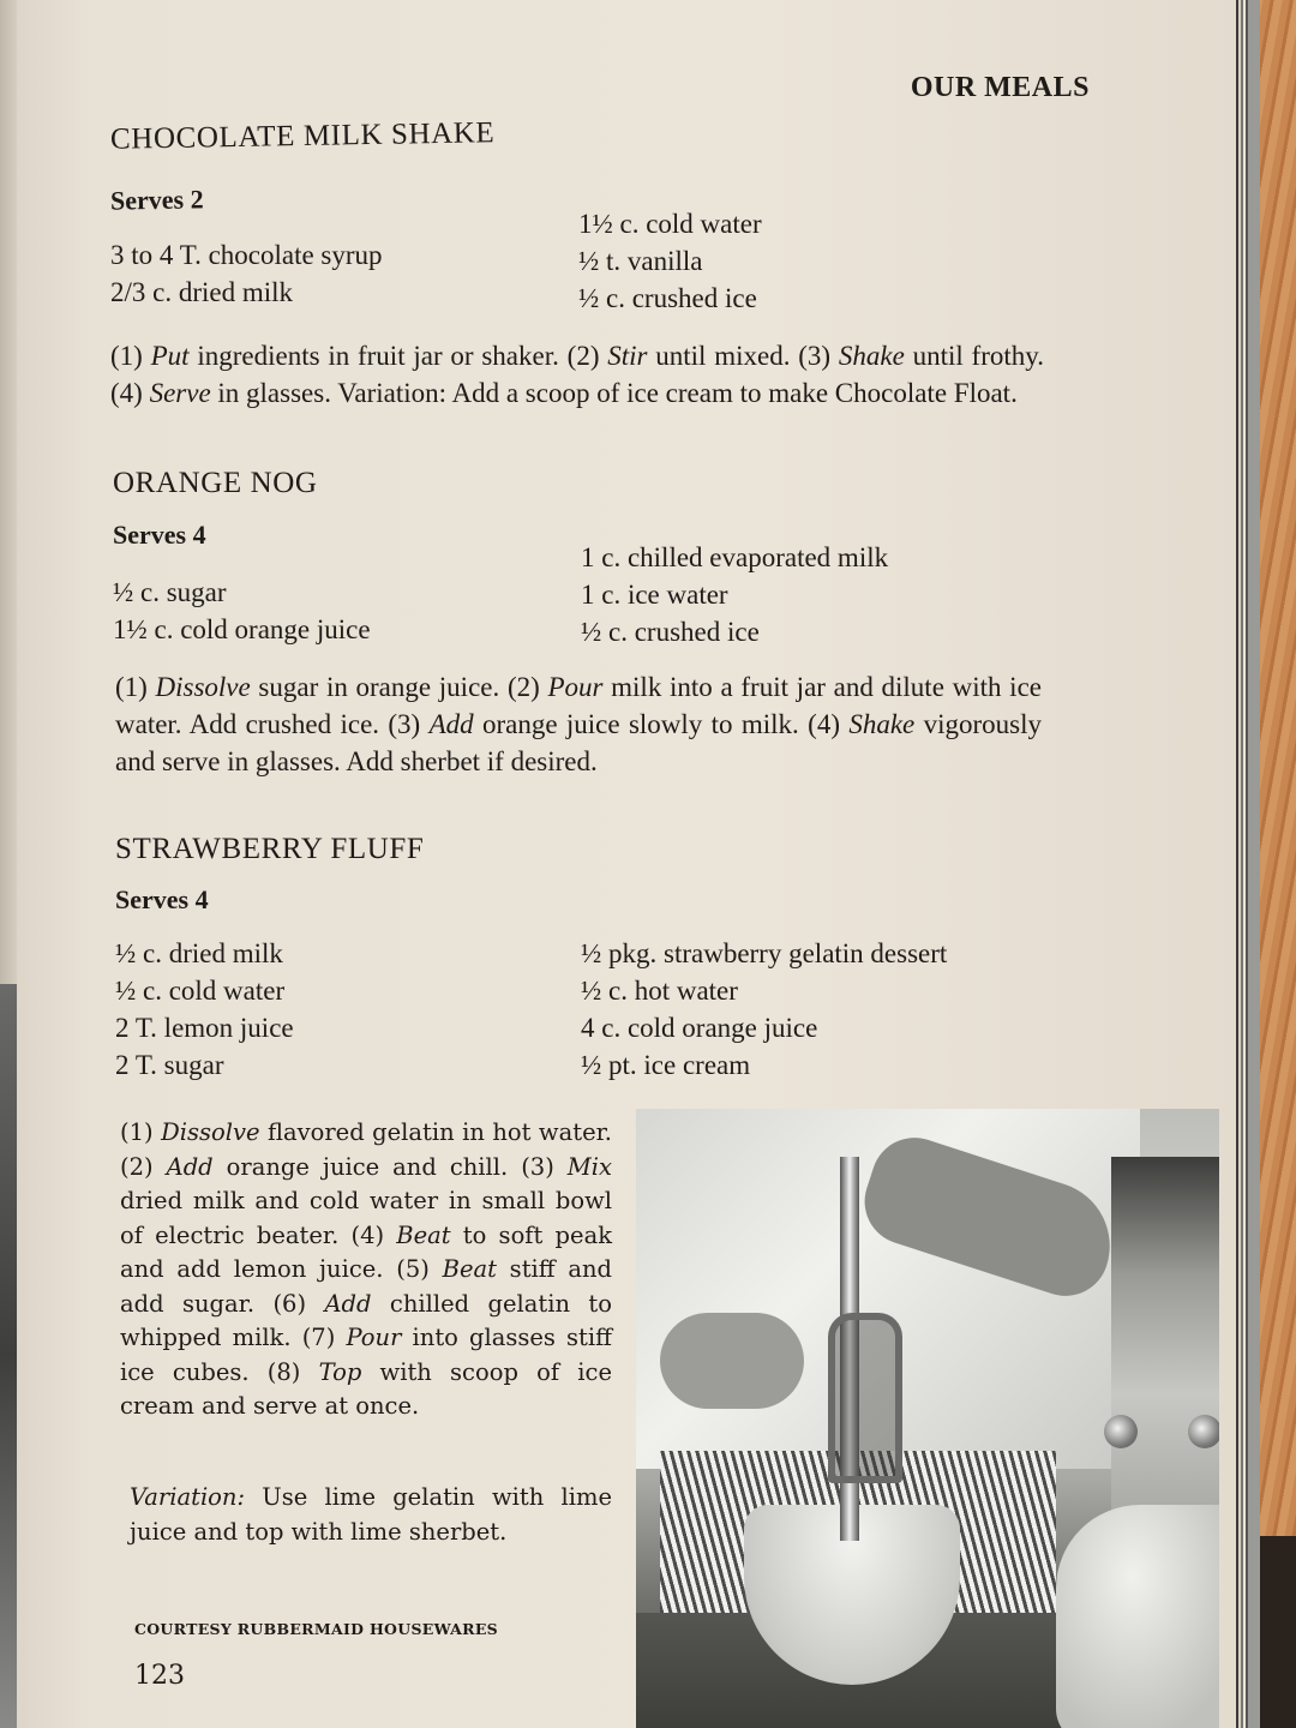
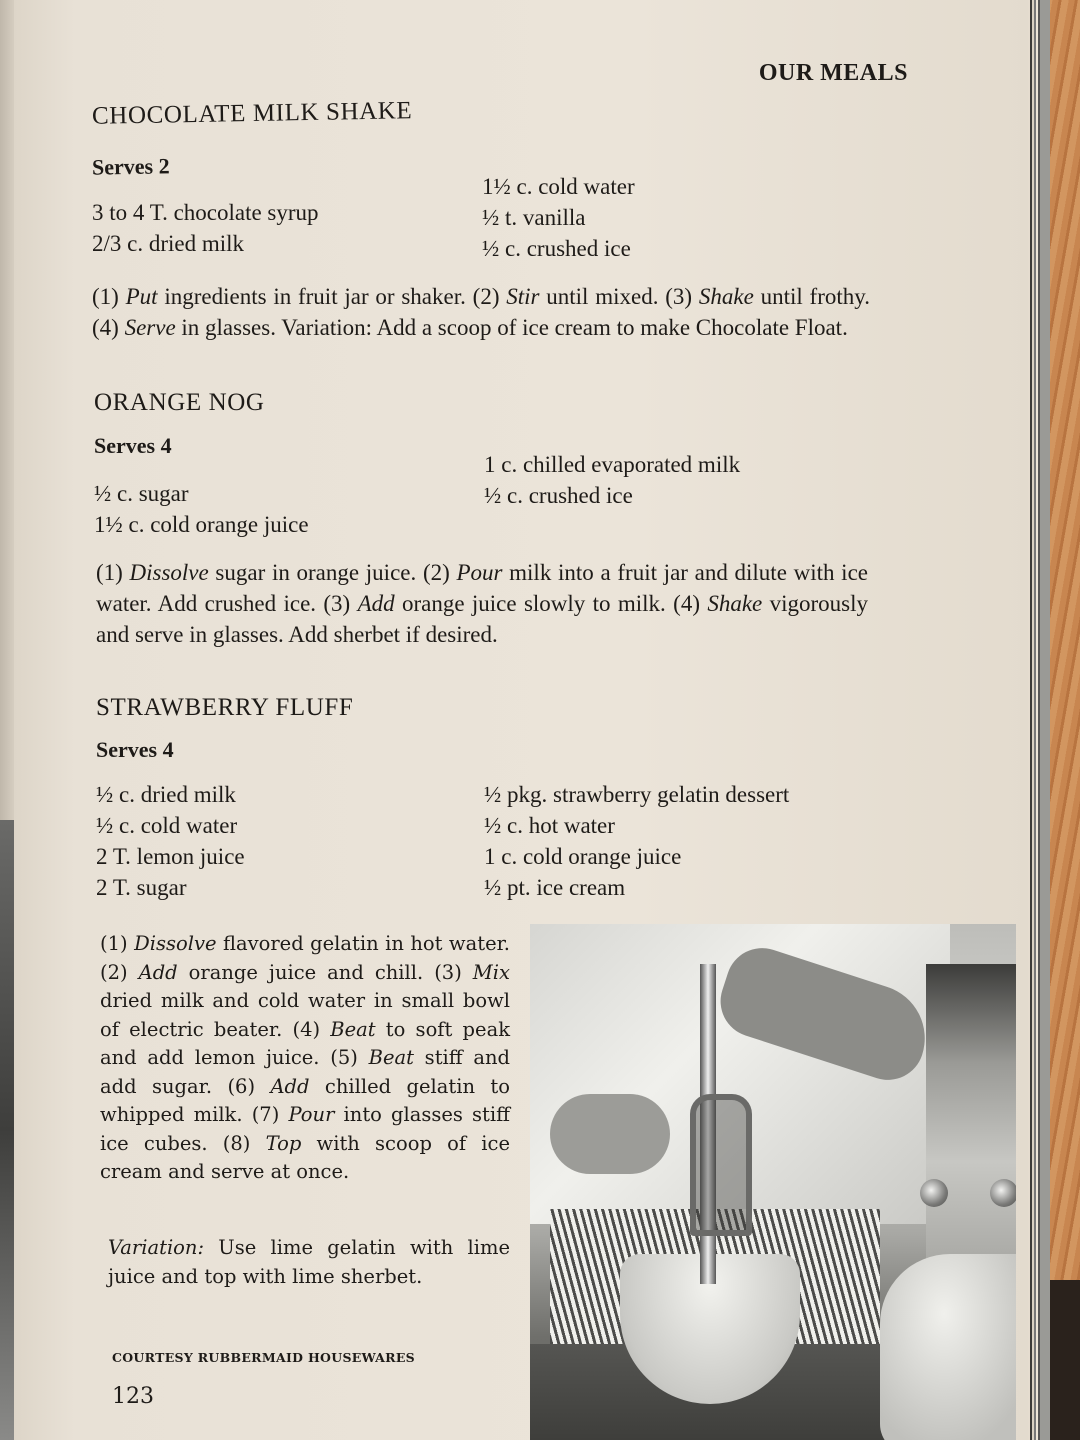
  OUR MEALS
  CHOCOLATE MILK SHAKE
  Serves 2
  3 to 4 T. chocolate syrup
  2/3 c. dried milk
  1½ c. cold water
  ½ t. vanilla
  ½ c. crushed ice
  (1) Put ingredients in fruit jar or shaker. (2) Stir until mixed. (3) Shake until frothy. (4) Serve in glasses. Variation: Add a scoop of ice cream to make Chocolate Float.
  ORANGE NOG
  Serves 4
  ½ c. sugar
  1½ c. cold orange juice
  1 c. chilled evaporated milk
- 1 c. ice water
  ½ c. crushed ice
  (1) Dissolve sugar in orange juice. (2) Pour milk into a fruit jar and dilute with ice water. Add crushed ice. (3) Add orange juice slowly to milk. (4) Shake vigorously and serve in glasses. Add sherbet if desired.
  STRAWBERRY FLUFF
  Serves 4
  ½ c. dried milk
  ½ c. cold water
  2 T. lemon juice
  2 T. sugar
  ½ pkg. strawberry gelatin dessert
  ½ c. hot water
- 4 c. cold orange juice
+ 1 c. cold orange juice
  ½ pt. ice cream
  (1) Dissolve flavored gelatin in hot water. (2) Add orange juice and chill. (3) Mix dried milk and cold water in small bowl of electric beater. (4) Beat to soft peak and add lemon juice. (5) Beat stiff and add sugar. (6) Add chilled gelatin to whipped milk. (7) Pour into glasses stiff ice cubes. (8) Top with scoop of ice cream and serve at once.
  Variation: Use lime gelatin with lime juice and top with lime sherbet.
  COURTESY RUBBERMAID HOUSEWARES
  123
